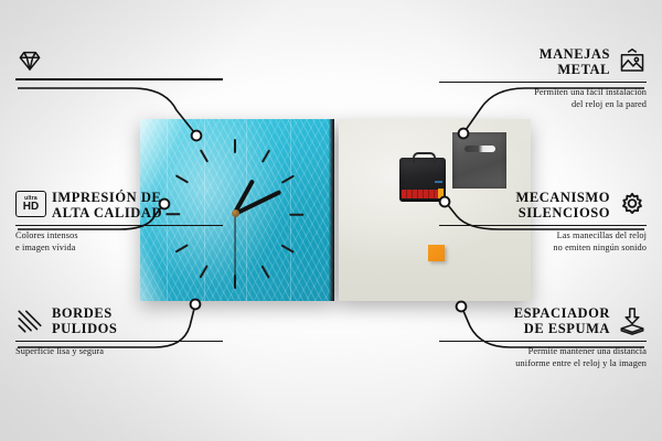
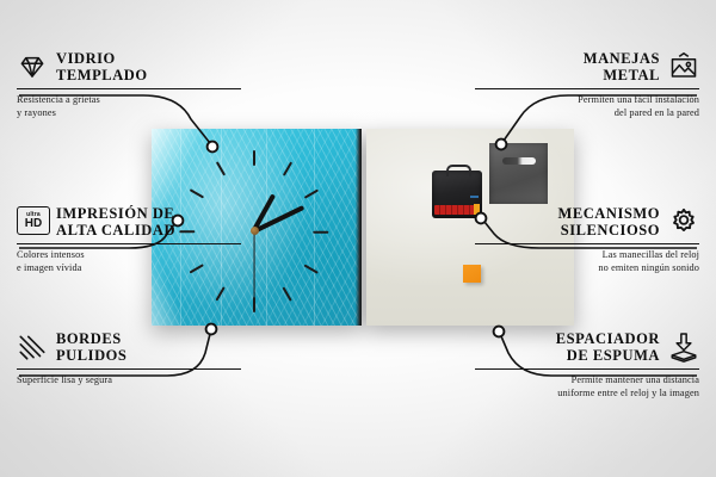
+ VIDRIO
+ TEMPLADO
+ Resistencia a grietas
+ y rayones
  HD
  IMPRESIÓN DE
  ALTA CALIDAD
  Colores intensos
  e imagen vívida
  BORDES
  PULIDOS
  Superficie lisa y segura
  MANEJAS
  METAL
  Permiten una fácil instalación
- del reloj en la pared
+ del pared en la pared
  MECANISMO
  SILENCIOSO
  Las manecillas del reloj
  no emiten ningún sonido
  ESPACIADOR
  DE ESPUMA
  Permite mantener una distancia
  uniforme entre el reloj y la imagen
